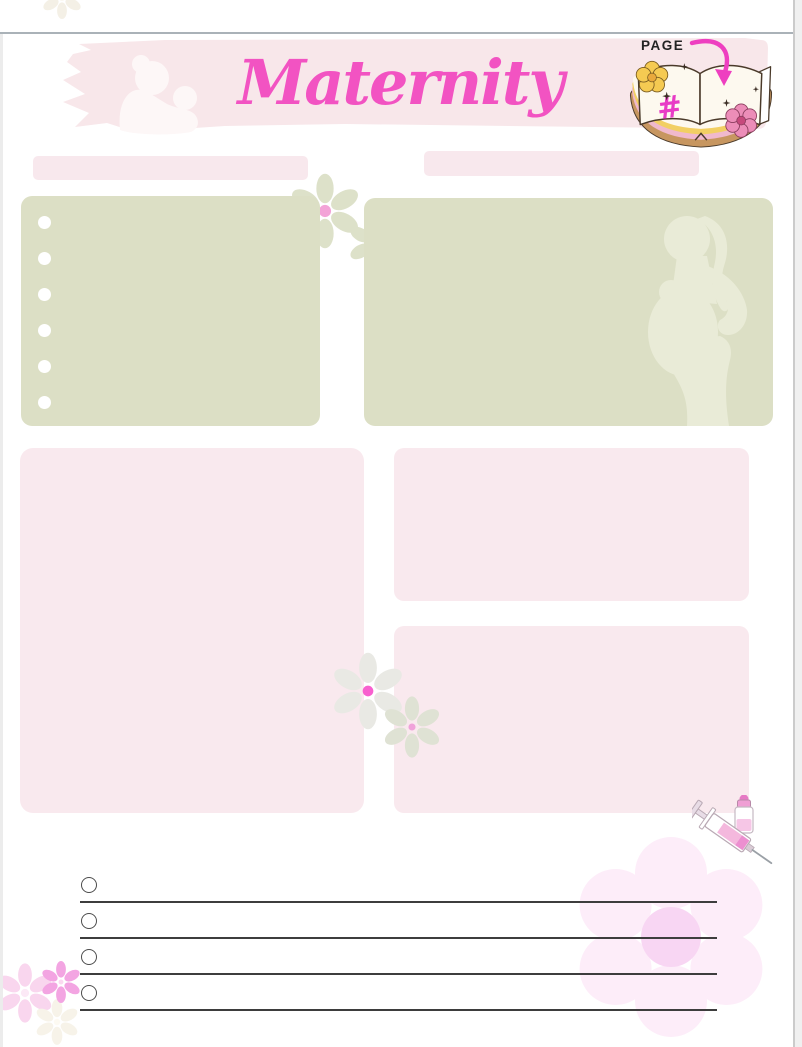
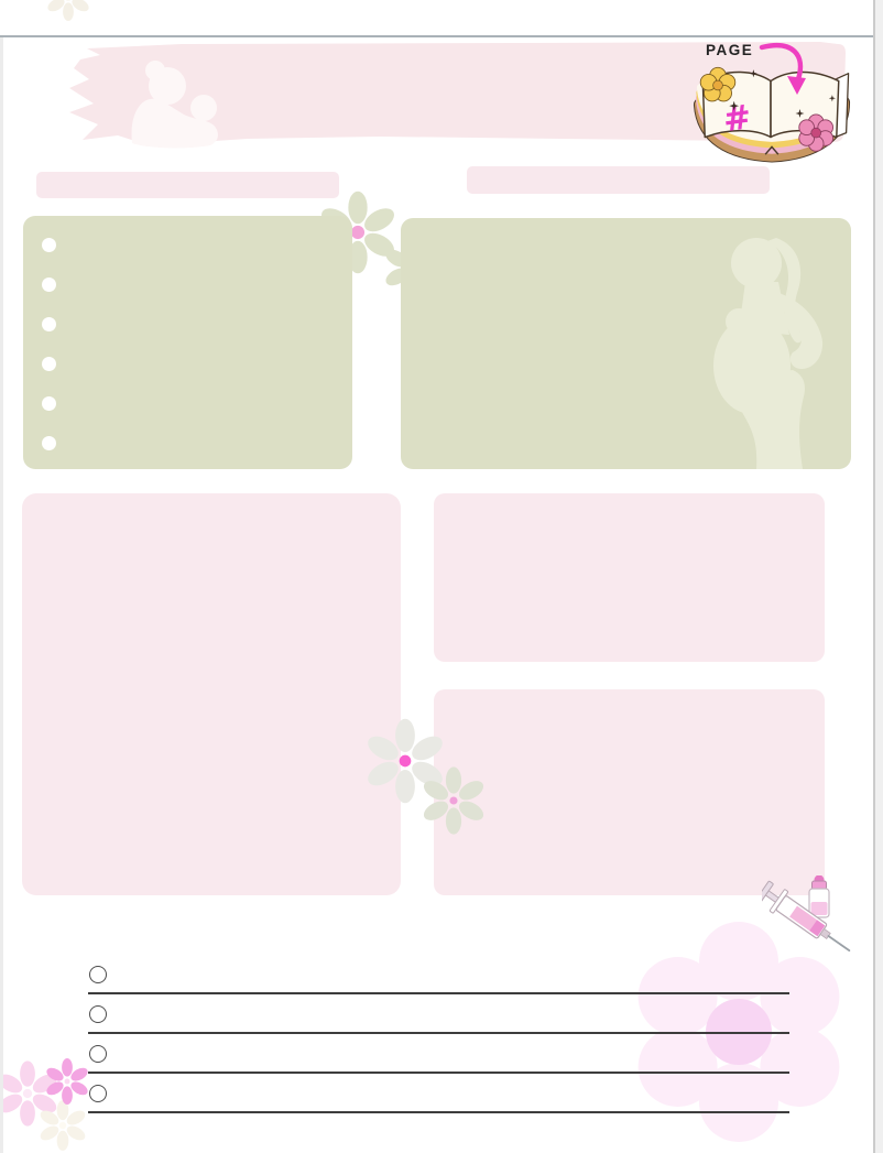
- Maternity
  PAGE
